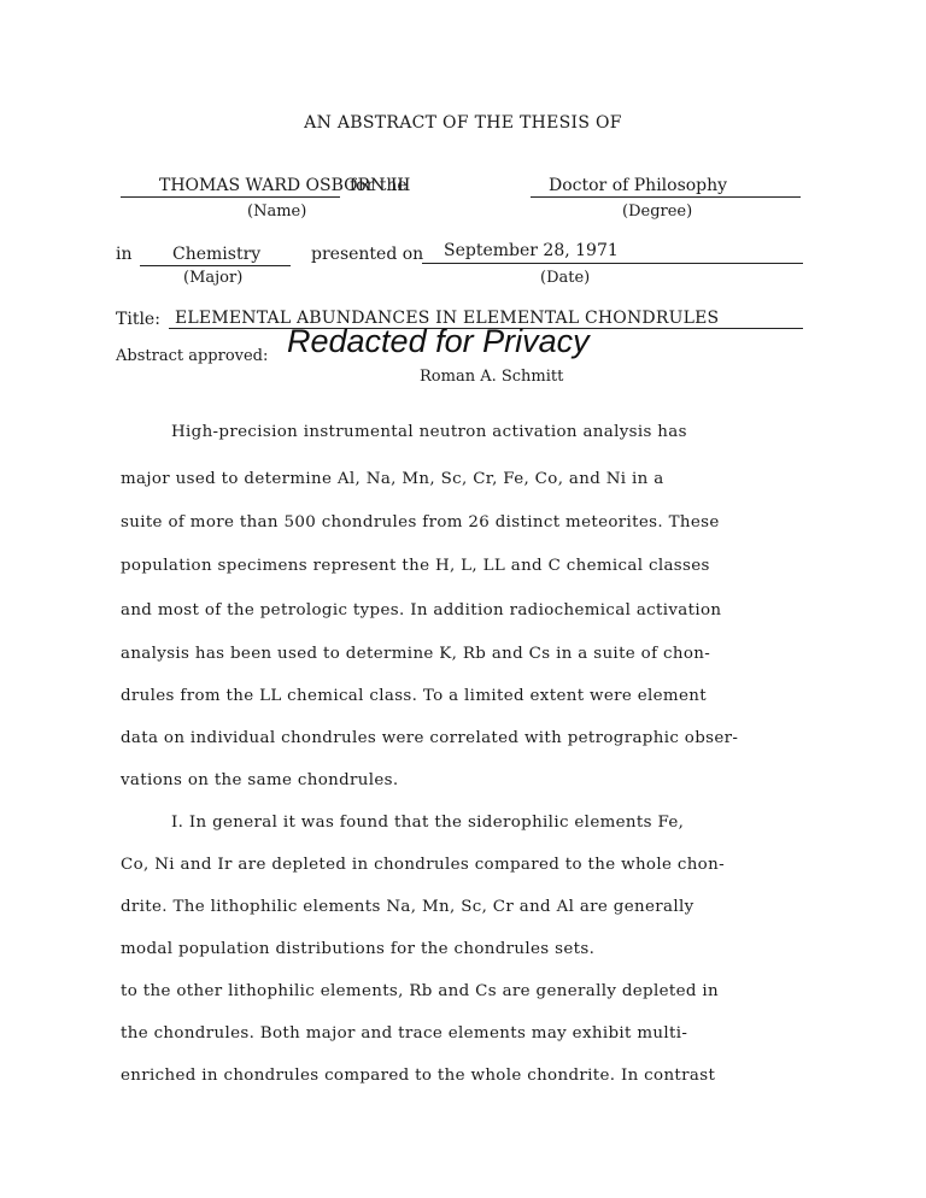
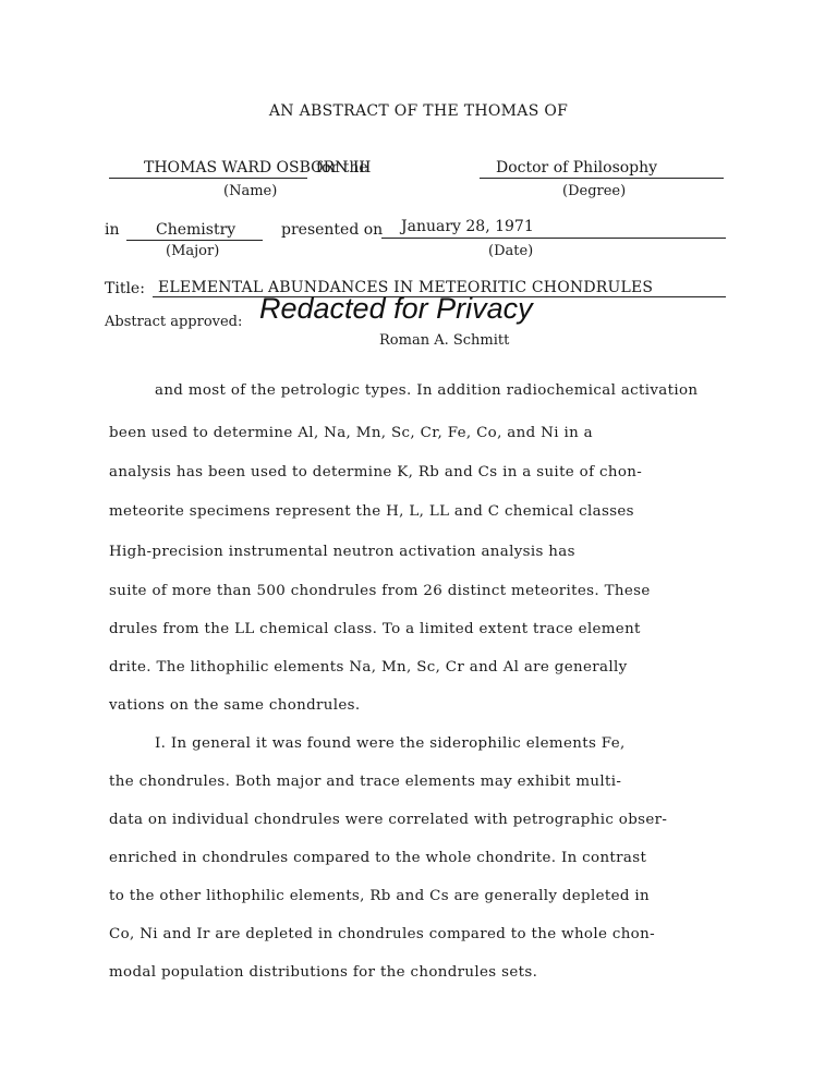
- AN ABSTRACT OF THE THESIS OF
+ AN ABSTRACT OF THE THOMAS OF
  THOMAS WARD OSBORN III
  for the
  Doctor of Philosophy
  (Name)
  (Degree)
  in
  Chemistry
  presented on
- September 28, 1971
+ January 28, 1971
  (Major)
  (Date)
  Title:
- ELEMENTAL ABUNDANCES IN ELEMENTAL CHONDRULES
+ ELEMENTAL ABUNDANCES IN METEORITIC CHONDRULES
  Abstract approved:
  Redacted for Privacy
  Roman A. Schmitt
- High-precision instrumental neutron activation analysis has
+ and most of the petrologic types. In addition radiochemical activation
- major used to determine Al, Na, Mn, Sc, Cr, Fe, Co, and Ni in a
+ been used to determine Al, Na, Mn, Sc, Cr, Fe, Co, and Ni in a
- suite of more than 500 chondrules from 26 distinct meteorites. These
+ analysis has been used to determine K, Rb and Cs in a suite of chon-
- population specimens represent the H, L, LL and C chemical classes
+ meteorite specimens represent the H, L, LL and C chemical classes
- and most of the petrologic types. In addition radiochemical activation
+ High-precision instrumental neutron activation analysis has
- analysis has been used to determine K, Rb and Cs in a suite of chon-
+ suite of more than 500 chondrules from 26 distinct meteorites. These
- drules from the LL chemical class. To a limited extent were element
+ drules from the LL chemical class. To a limited extent trace element
- data on individual chondrules were correlated with petrographic obser-
+ drite. The lithophilic elements Na, Mn, Sc, Cr and Al are generally
  vations on the same chondrules.
- I. In general it was found that the siderophilic elements Fe,
+ I. In general it was found were the siderophilic elements Fe,
- Co, Ni and Ir are depleted in chondrules compared to the whole chon-
+ the chondrules. Both major and trace elements may exhibit multi-
- drite. The lithophilic elements Na, Mn, Sc, Cr and Al are generally
+ data on individual chondrules were correlated with petrographic obser-
- modal population distributions for the chondrules sets.
+ enriched in chondrules compared to the whole chondrite. In contrast
  to the other lithophilic elements, Rb and Cs are generally depleted in
- the chondrules. Both major and trace elements may exhibit multi-
+ Co, Ni and Ir are depleted in chondrules compared to the whole chon-
- enriched in chondrules compared to the whole chondrite. In contrast
+ modal population distributions for the chondrules sets.
